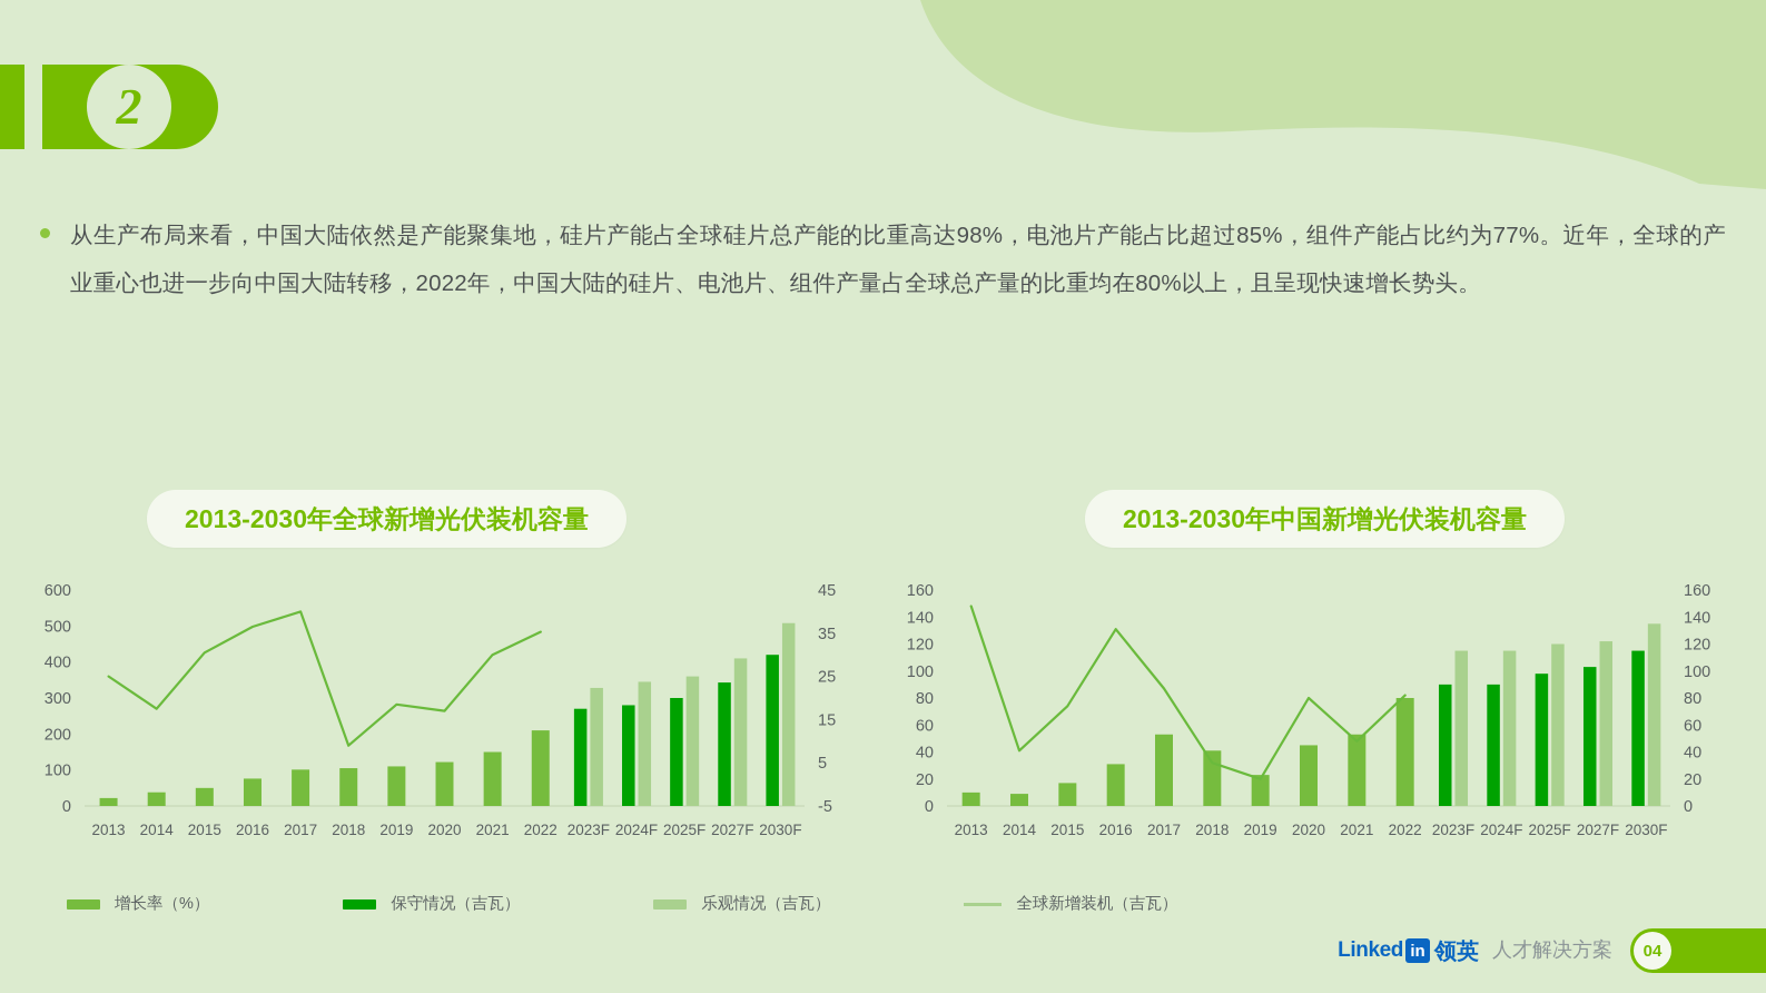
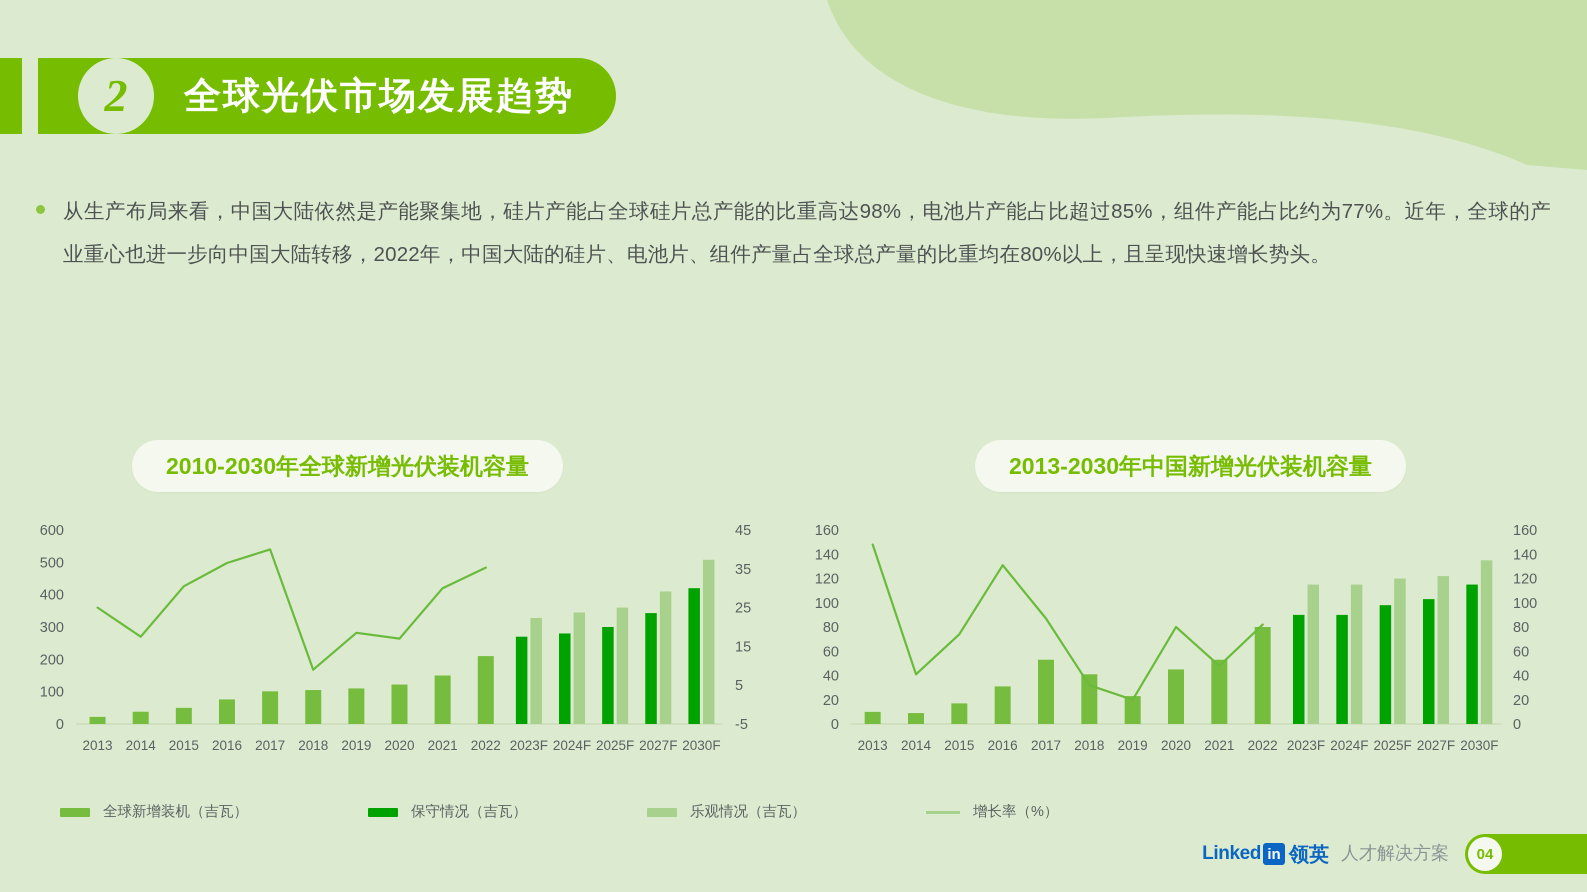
  2
+ 全球光伏市场发展趋势
  从生产布局来看，中国大陆依然是产能聚集地，硅片产能占全球硅片总产能的比重高达98%，电池片产能占比超过85%，组件产能占比约为77%。近年，全球的产业重心也进一步向中国大陆转移，2022年，中国大陆的硅片、电池片、组件产量占全球总产量的比重均在80%以上，且呈现快速增长势头。
- 2013-2030年全球新增光伏装机容量
+ 2010-2030年全球新增光伏装机容量
  2013-2030年中国新增光伏装机容量
  0
  100
  200
  300
  400
  500
  600
  -5
  5
  15
  25
  35
  45
  2013
  2014
  2015
  2016
  2017
  2018
  2019
  2020
  2021
  2022
  2023F
  2024F
  2025F
  2027F
  2030F
  0
  20
  40
  60
  80
  100
  120
  140
  160
  0
  20
  40
  60
  80
  100
  120
  140
  160
  2013
  2014
  2015
  2016
  2017
  2018
  2019
  2020
  2021
  2022
  2023F
  2024F
  2025F
  2027F
  2030F
- 增长率（%）
+ 全球新增装机（吉瓦）
  保守情况（吉瓦）
  乐观情况（吉瓦）
- 全球新增装机（吉瓦）
+ 增长率（%）
  Linked
  in
  领英
  人才解决方案
  04
